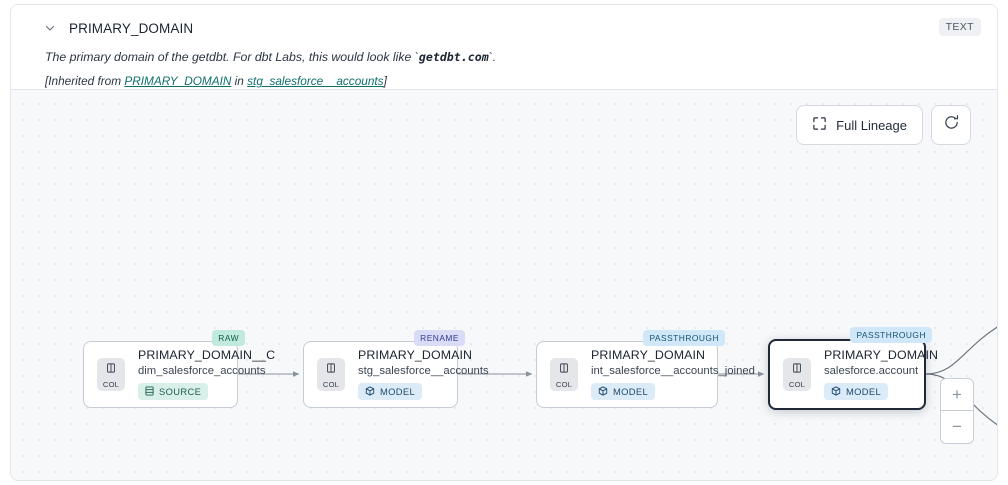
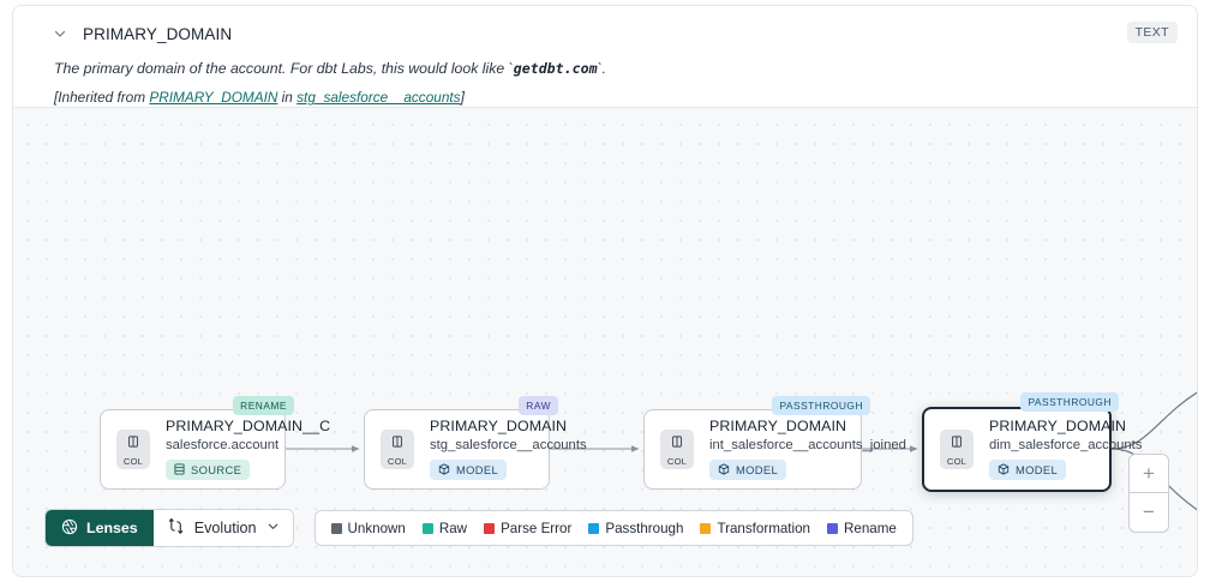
  PRIMARY_DOMAIN
  TEXT
- The primary domain of the getdbt. For dbt Labs, this would look like `getdbt.com`.
+ The primary domain of the account. For dbt Labs, this would look like `getdbt.com`.
  [Inherited from PRIMARY_DOMAIN in stg_salesforce__accounts]
- Full Lineage
- RAW
+ RENAME
  COL
  PRIMARY_DOMAIN__C
- dim_salesforce_accounts
+ salesforce.account
  SOURCE
- RENAME
+ RAW
  COL
  PRIMARY_DOMAIN
  stg_salesforce__accounts
  MODEL
  PASSTHROUGH
  COL
  PRIMARY_DOMAIN
  int_salesforce__accounts_joined
  MODEL
  PASSTHROUGH
  COL
  PRIMARY_DOMAIN
- salesforce.account
+ dim_salesforce_accounts
  MODEL
  +
  −
+ Lenses
+ Evolution
+ Unknown
+ Raw
+ Parse Error
+ Passthrough
+ Transformation
+ Rename
